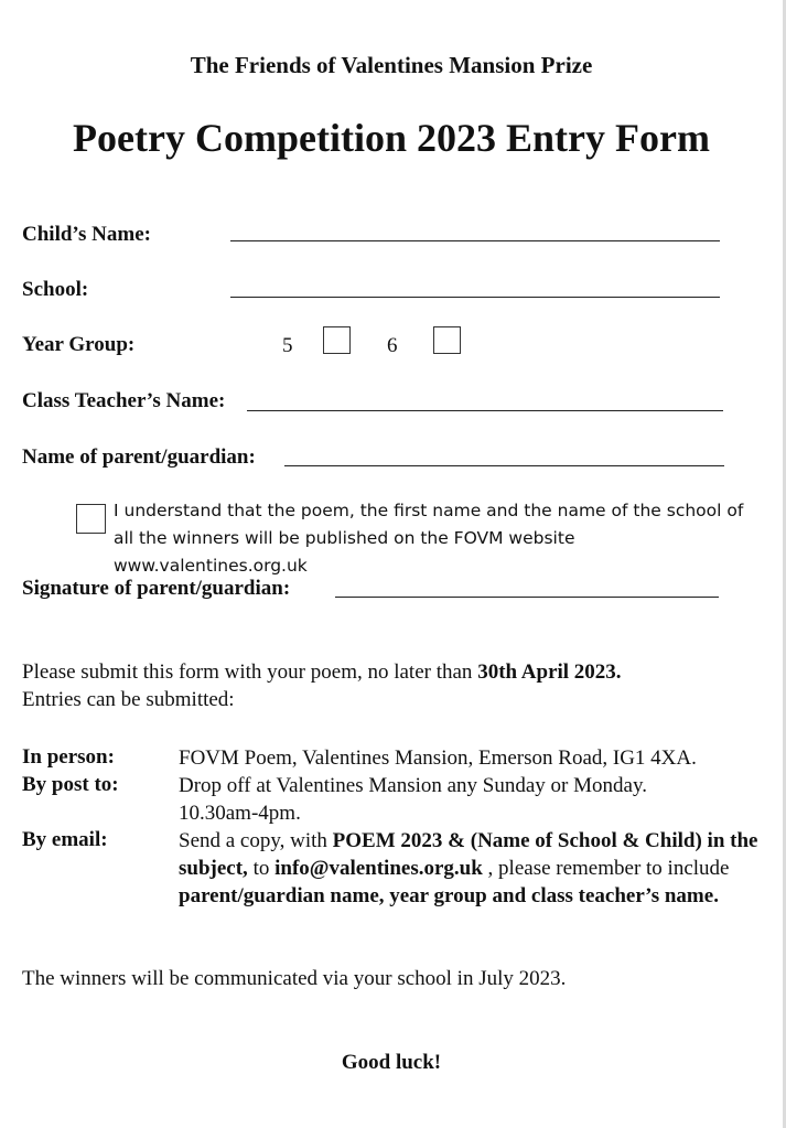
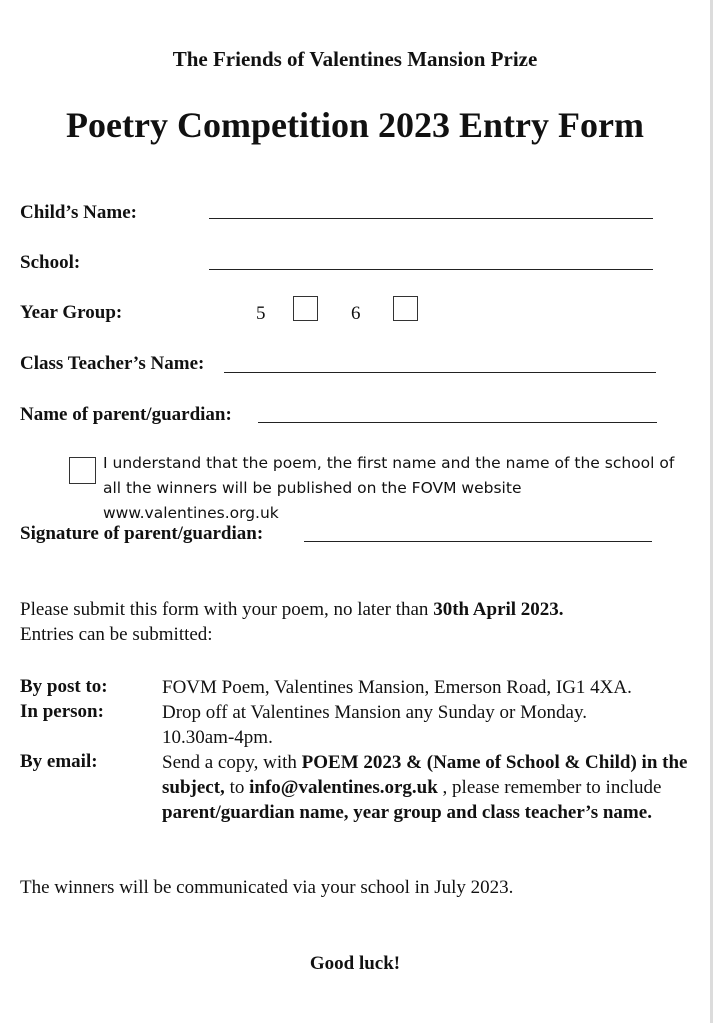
  The Friends of Valentines Mansion Prize
  Poetry Competition 2023 Entry Form
  Child’s Name:
  School:
  Year Group:
  5
  6
  Class Teacher’s Name:
  Name of parent/guardian:
  I understand that the poem, the first name and the name of the school of all the winners will be published on the FOVM website www.valentines.org.uk
  Signature of parent/guardian:
  Please submit this form with your poem, no later than 30th April 2023.
  Entries can be submitted:
- In person:
+ By post to:
  FOVM Poem, Valentines Mansion, Emerson Road, IG1 4XA.
- By post to:
+ In person:
  Drop off at Valentines Mansion any Sunday or Monday. 10.30am-4pm.
  By email:
  Send a copy, with POEM 2023 & (Name of School & Child) in the subject, to info@valentines.org.uk , please remember to include parent/guardian name, year group and class teacher’s name.
  The winners will be communicated via your school in July 2023.
  Good luck!
